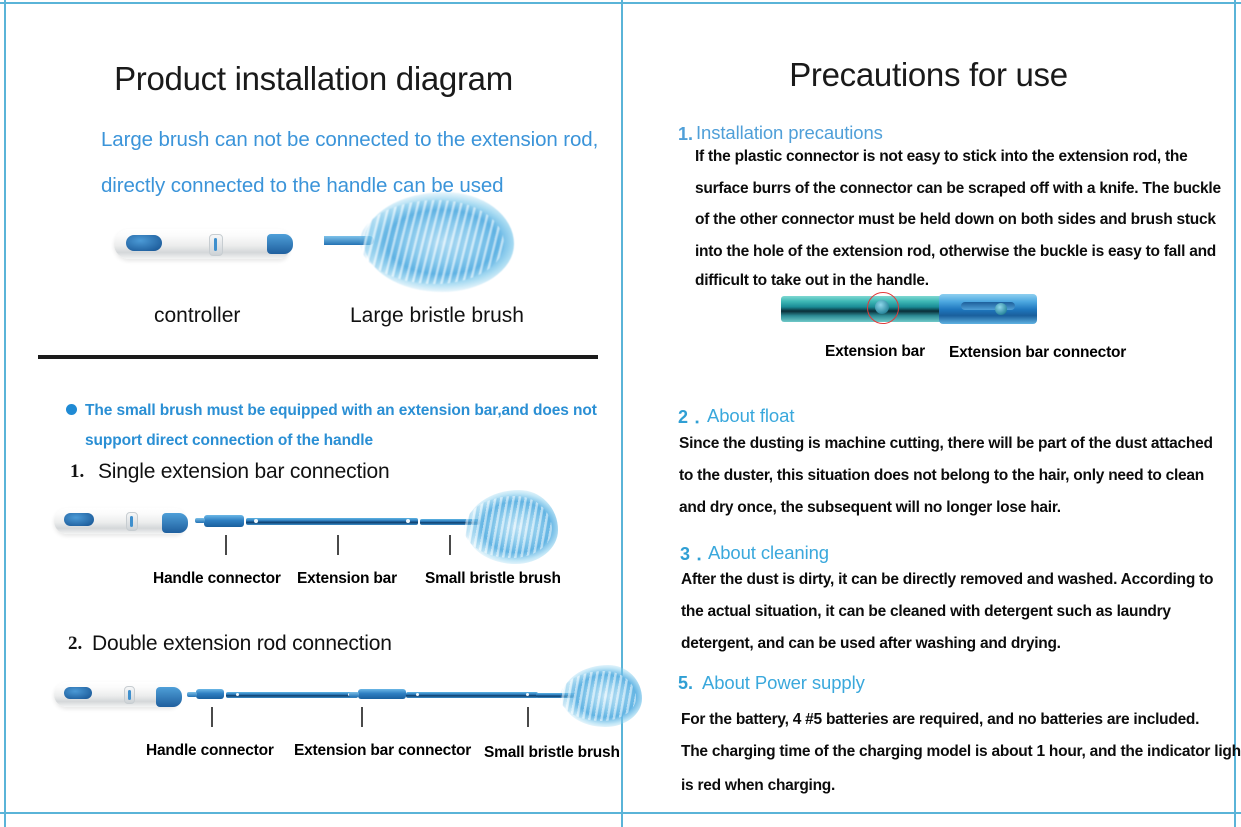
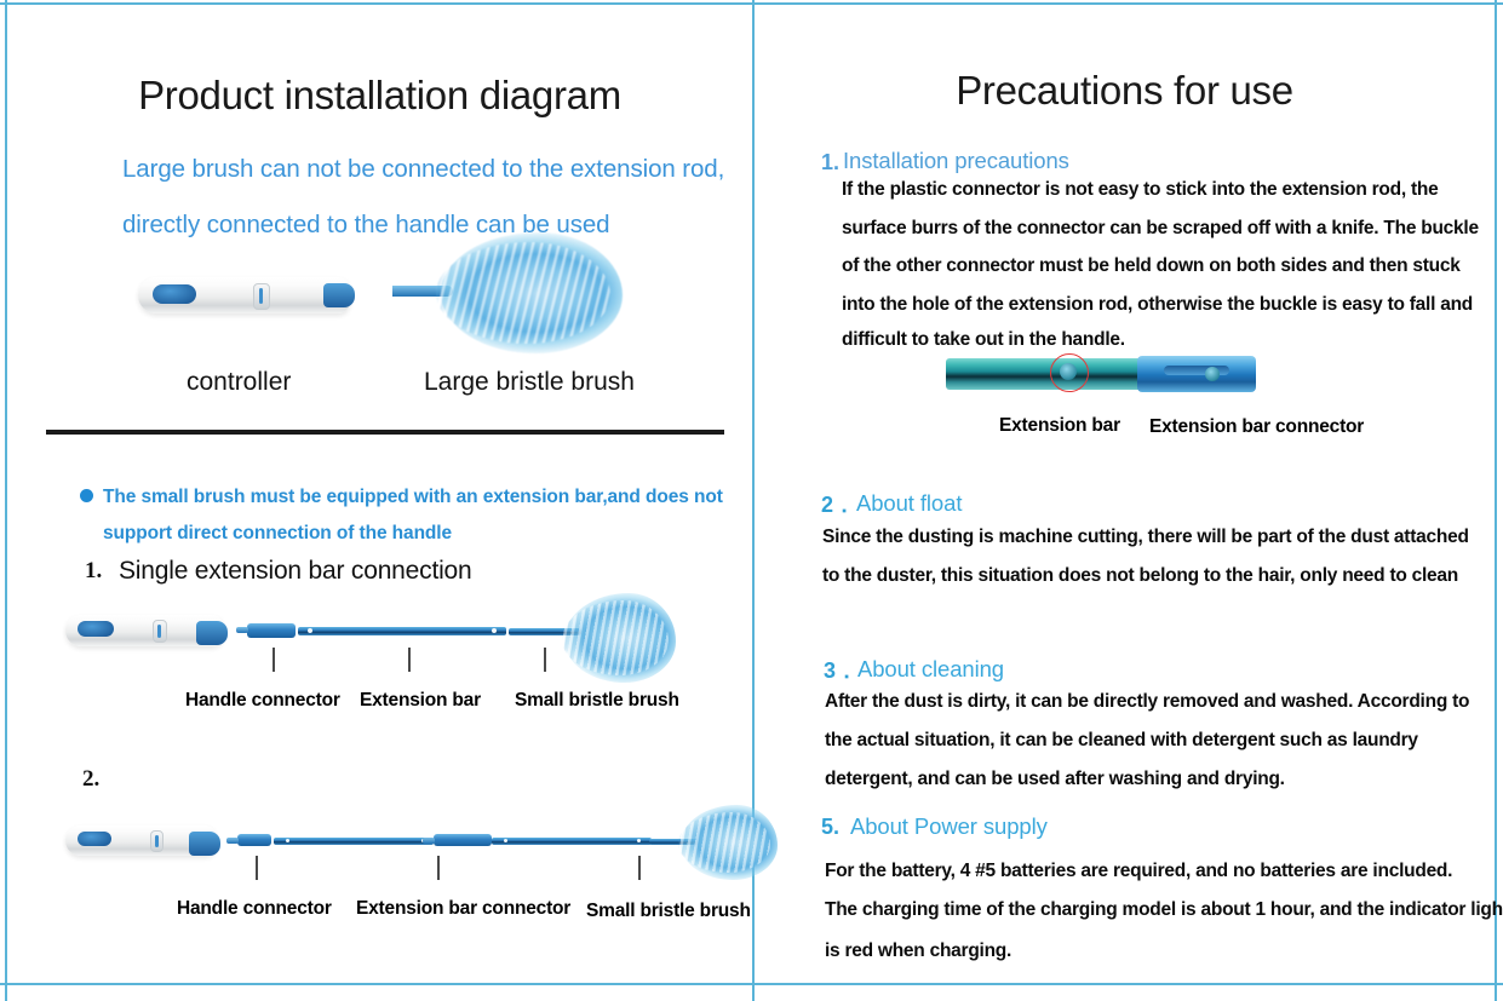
  Product installation diagram
  Large brush can not be connected to the extension rod,
  directly connected to the handle can be used
  controller
  Large bristle brush
  The small brush must be equipped with an extension bar,and does not
  support direct connection of the handle
  1.
  Single extension bar connection
  Handle connector
  Extension bar
  Small bristle brush
  2.
- Double extension rod connection
  Handle connector
  Extension bar connector
  Small bristle brush
  Precautions for use
  1.
  Installation precautions
  If the plastic connector is not easy to stick into the extension rod, the
  surface burrs of the connector can be scraped off with a knife. The buckle
- of the other connector must be held down on both sides and brush stuck
+ of the other connector must be held down on both sides and then stuck
  into the hole of the extension rod, otherwise the buckle is easy to fall and
  difficult to take out in the handle.
  Extension bar
  Extension bar connector
  2．
  About float
  Since the dusting is machine cutting, there will be part of the dust attached
  to the duster, this situation does not belong to the hair, only need to clean
- and dry once, the subsequent will no longer lose hair.
  3．
  About cleaning
  After the dust is dirty, it can be directly removed and washed. According to
  the actual situation, it can be cleaned with detergent such as laundry
  detergent, and can be used after washing and drying.
  5.
  About Power supply
  For the battery, 4 #5 batteries are required, and no batteries are included.
  The charging time of the charging model is about 1 hour, and the indicator ligh
  is red when charging.
